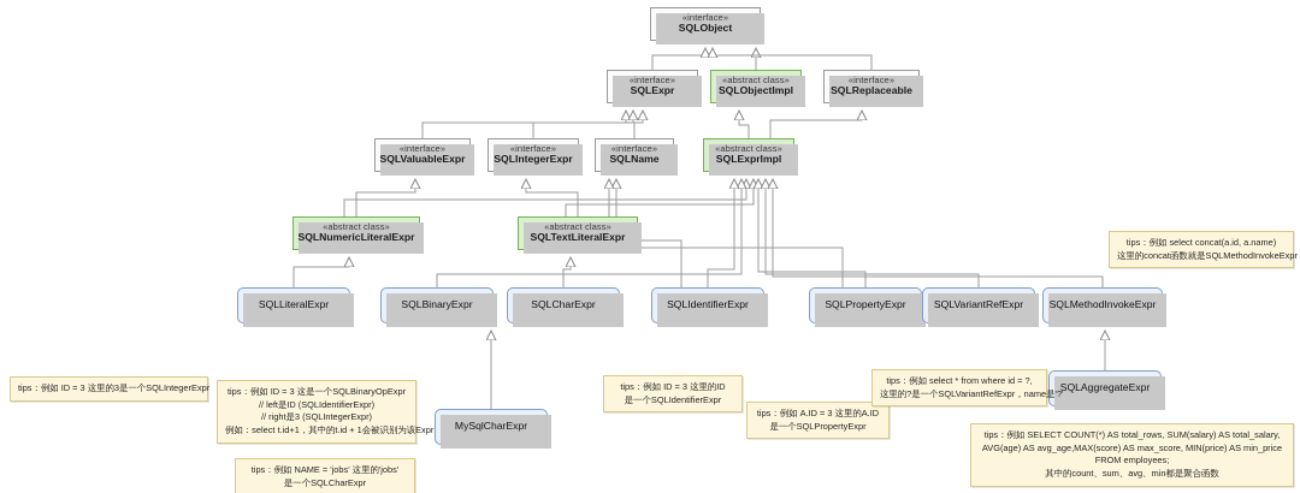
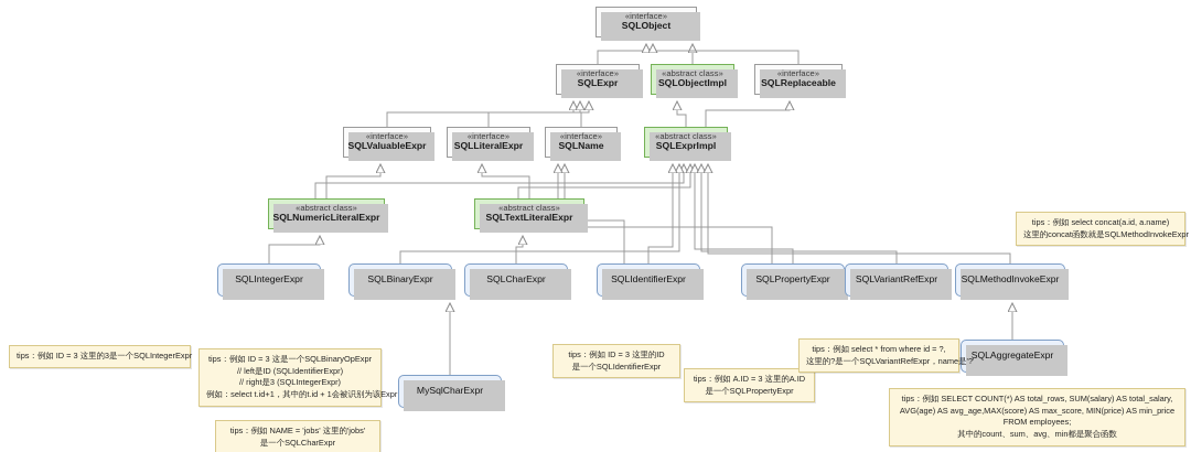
  «interface»
  SQLObject
  «interface»
  SQLExpr
  «abstract class»
  SQLObjectImpl
  «interface»
  SQLReplaceable
  «interface»
  SQLValuableExpr
  «interface»
- SQLIntegerExpr
+ SQLLiteralExpr
  «interface»
  SQLName
  «abstract class»
  SQLExprImpl
  «abstract class»
  SQLNumericLiteralExpr
  «abstract class»
  SQLTextLiteralExpr
- SQLLiteralExpr
+ SQLIntegerExpr
  SQLBinaryExpr
  SQLCharExpr
  SQLIdentifierExpr
  SQLPropertyExpr
  SQLVariantRefExpr
  SQLMethodInvokeExpr
  SQLAggregateExpr
  MySqlCharExpr
  tips：例如 ID = 3 这里的3是一个SQLIntegerExpr
  tips：例如 ID = 3 这是一个SQLBinaryOpExpr
  // left是ID (SQLIdentifierExpr)
  // right是3 (SQLIntegerExpr)
  例如：select t.id+1，其中的t.id + 1会被识别为该Expr
  tips：例如 NAME = 'jobs' 这里的'jobs'
  是一个SQLCharExpr
  tips：例如 ID = 3 这里的ID
  是一个SQLIdentifierExpr
  tips：例如 A.ID = 3 这里的A.ID
  是一个SQLPropertyExpr
  tips：例如 select * from where id = ?,
  这里的?是一个SQLVariantRefExpr，name是'?'
  tips：例如 select concat(a.id, a.name)
  这里的concat函数就是SQLMethodInvokeExpr
  tips：例如 SELECT COUNT(*) AS total_rows, SUM(salary) AS total_salary,
  AVG(age) AS avg_age,MAX(score) AS max_score, MIN(price) AS min_price
  FROM employees;
  其中的count、sum、avg、min都是聚合函数
